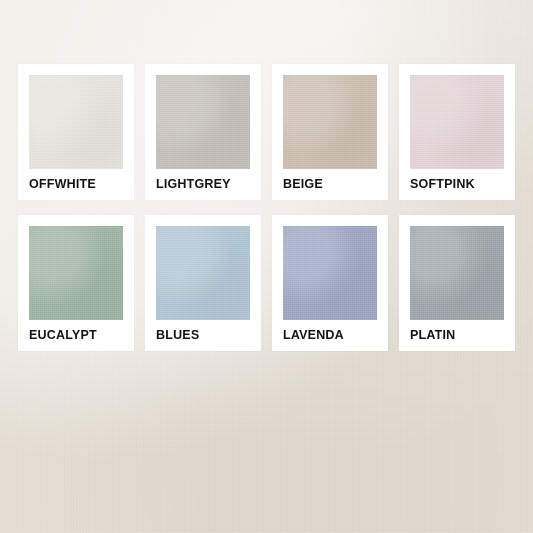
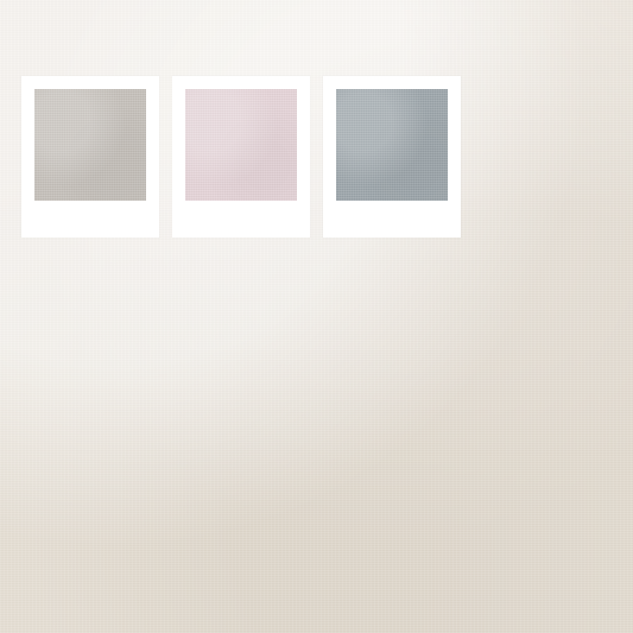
- OFFWHITE
- LIGHTGREY
- BEIGE
- SOFTPINK
- EUCALYPT
- BLUES
- LAVENDA
- PLATIN
